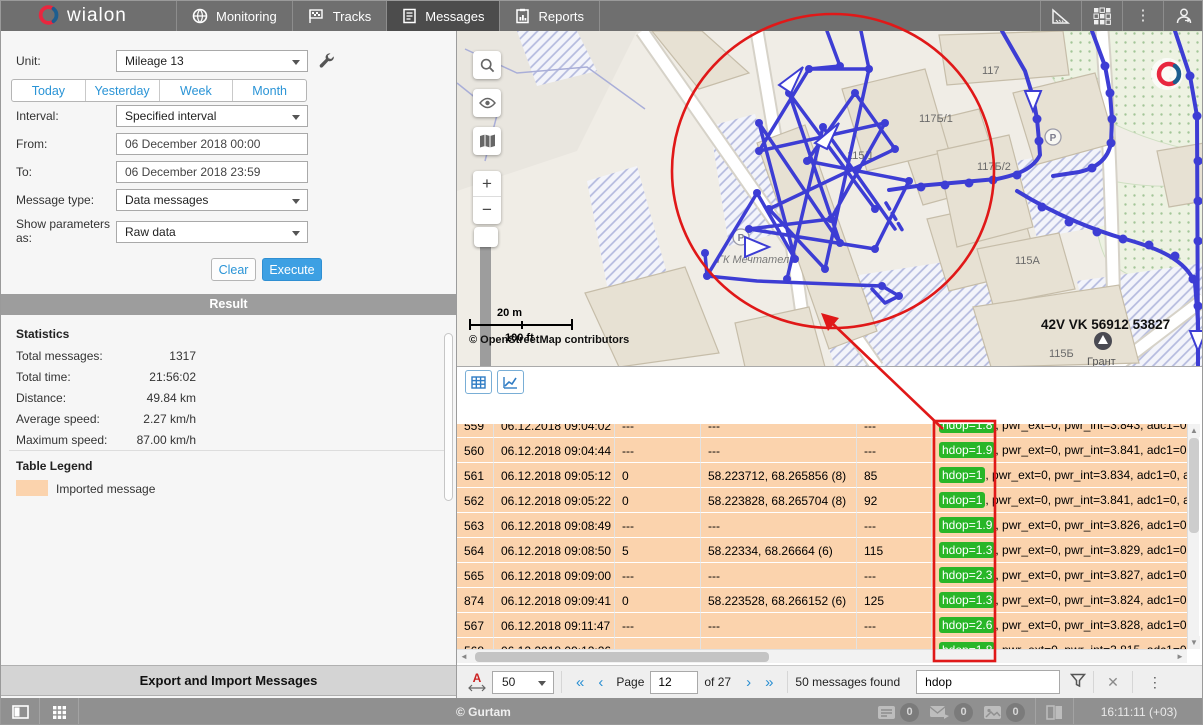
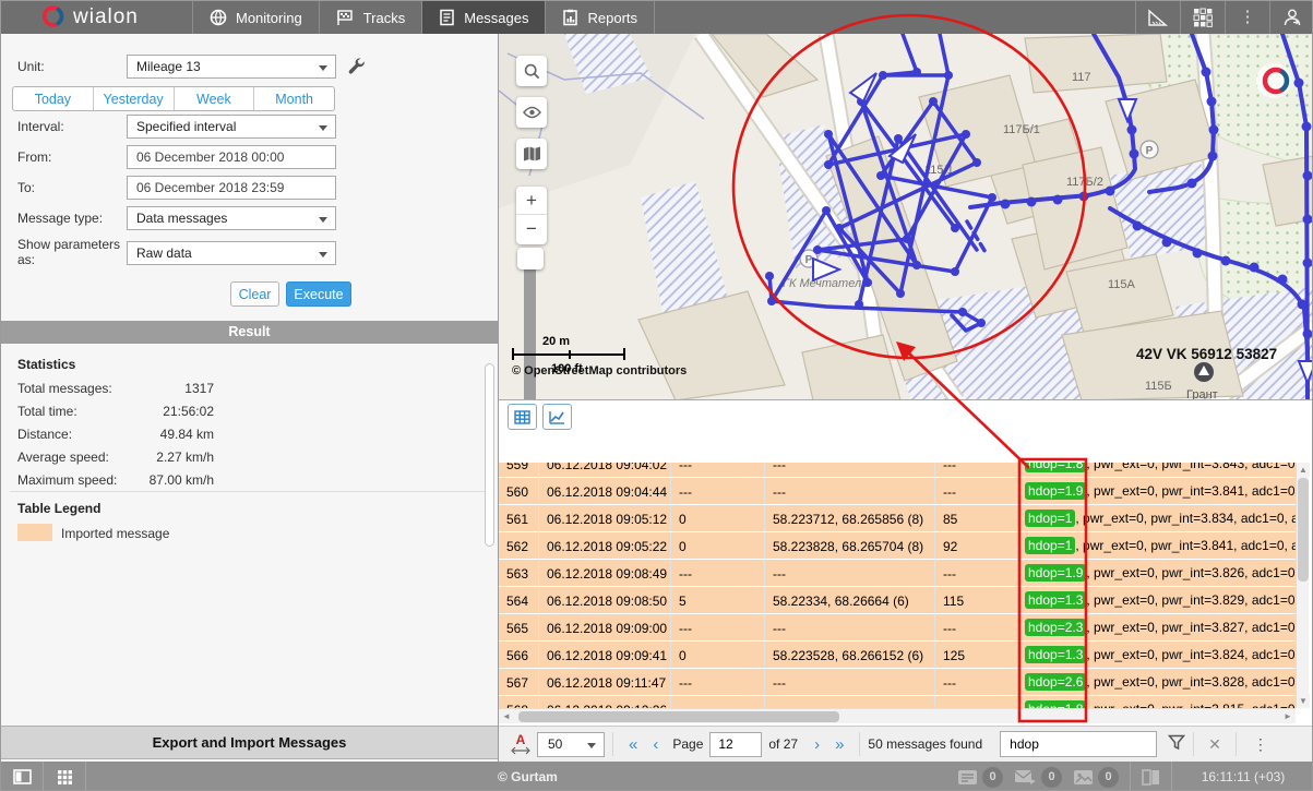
  wialon
  Monitoring
  Tracks
  Messages
  Reports
  ⋮
  Unit:
  Mileage 13
  Today
  Yesterday
  Week
  Month
  Interval:
  Specified interval
  From:
  06 December 2018 00:00
  To:
  06 December 2018 23:59
  Message type:
  Data messages
  Show parameters as:
  Raw data
  Clear
  Execute
  Result
  Statistics
  Total messages:
  1317
  Total time:
  21:56:02
  Distance:
  49.84 km
  Average speed:
  2.27 km/h
  Maximum speed:
  87.00 km/h
  Table Legend
  Imported message
  Export and Import Messages
  117
  117Б/1
  117Б/2
  115A
  115Б
  ГК Мечтател
  Грант
  P
  P
  42V VK 56912 53827
  +
  −
  20 m
  100 ft
  © OpenStreetMap contributors
  559
  06.12.2018 09:04:02
  ---
  ---
  ---
  hdop=1.8 , pwr_ext=0, pwr_int=3.843, adc1=0
  560
  06.12.2018 09:04:44
  ---
  ---
  ---
  hdop=1.9 , pwr_ext=0, pwr_int=3.841, adc1=0
  561
  06.12.2018 09:05:12
  0
  58.223712, 68.265856 (8)
  85
  hdop=1 ,wr_ext=0, pwr_int=3.834, adc1=0,
  562
  06.12.2018 09:05:22
  0
  58.223828, 68.265704 (8)
  92
  hdop=1 ,wr_ext=0, pwr_int=3.841, adc1=0,
  563
  06.12.2018 09:08:49
  ---
  ---
  ---
  hdop=1.9 , pwr_ext=0, pwr_int=3.826, adc1=0
  564
  06.12.2018 09:08:50
  5
  58.22334, 68.26664 (6)
  115
  hdop=1.3 , pwr_ext=0, pwr_int=3.829, adc1=0
  565
  06.12.2018 09:09:00
  ---
  ---
  ---
  hdop=2.3 , pwr_ext=0, pwr_int=3.827, adc1=0
- 874
+ 566
  06.12.2018 09:09:41
  0
  58.223528, 68.266152 (6)
  125
  hdop=1.3 , pwr_ext=0, pwr_int=3.824, adc1=0
  567
  06.12.2018 09:11:47
  ---
  ---
  ---
  hdop=2.6 , pwr_ext=0, pwr_int=3.828, adc1=0
  ▲
  ▼
  ◄
  ►
  A
  50
  «
  ‹
  Page
  12
  of 27
  ›
  »
  50 messages found
  hdop
  ✕
  ⋮
  © Gurtam
  0
  0
  0
  16:11:11 (+03)
